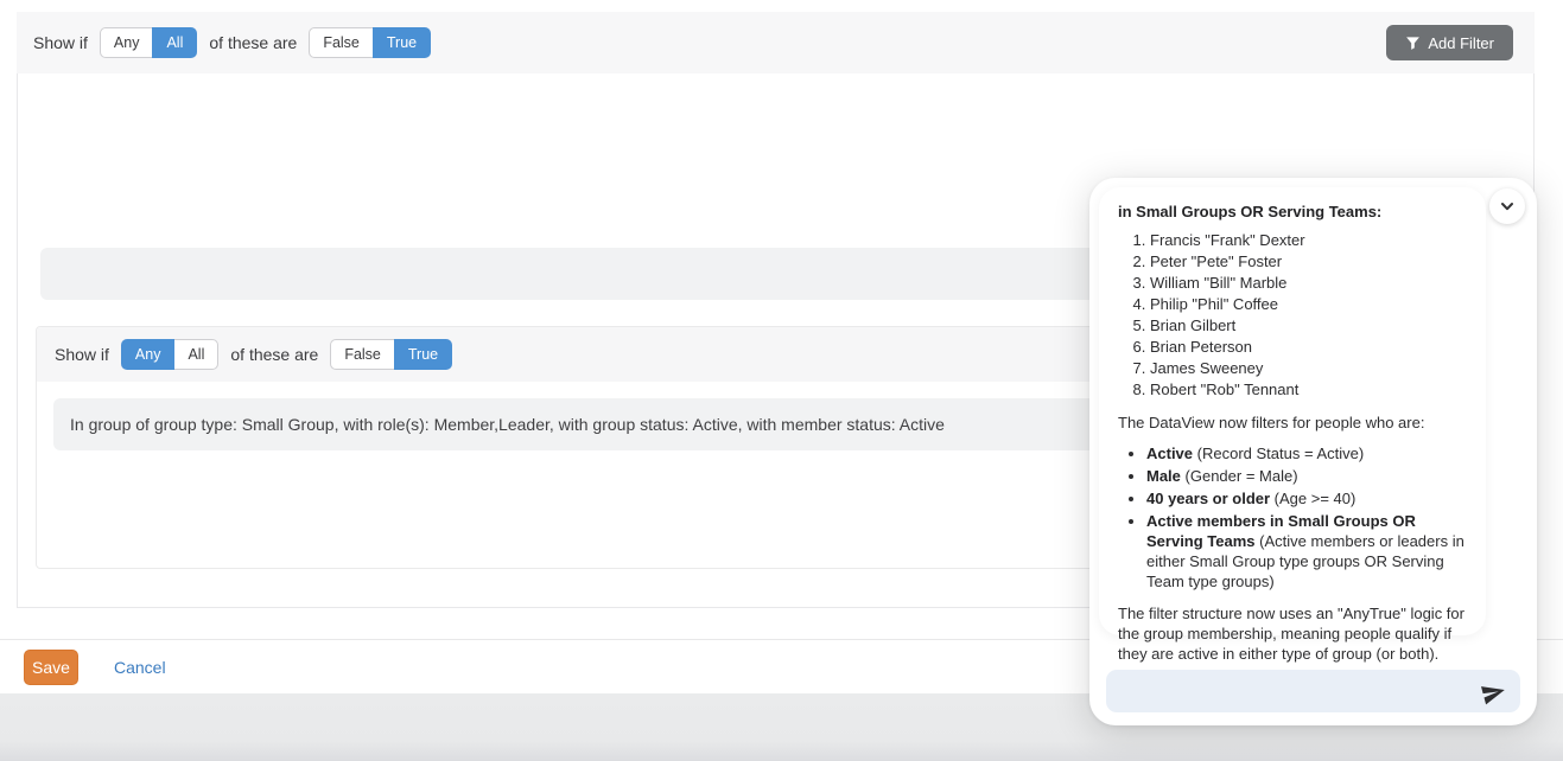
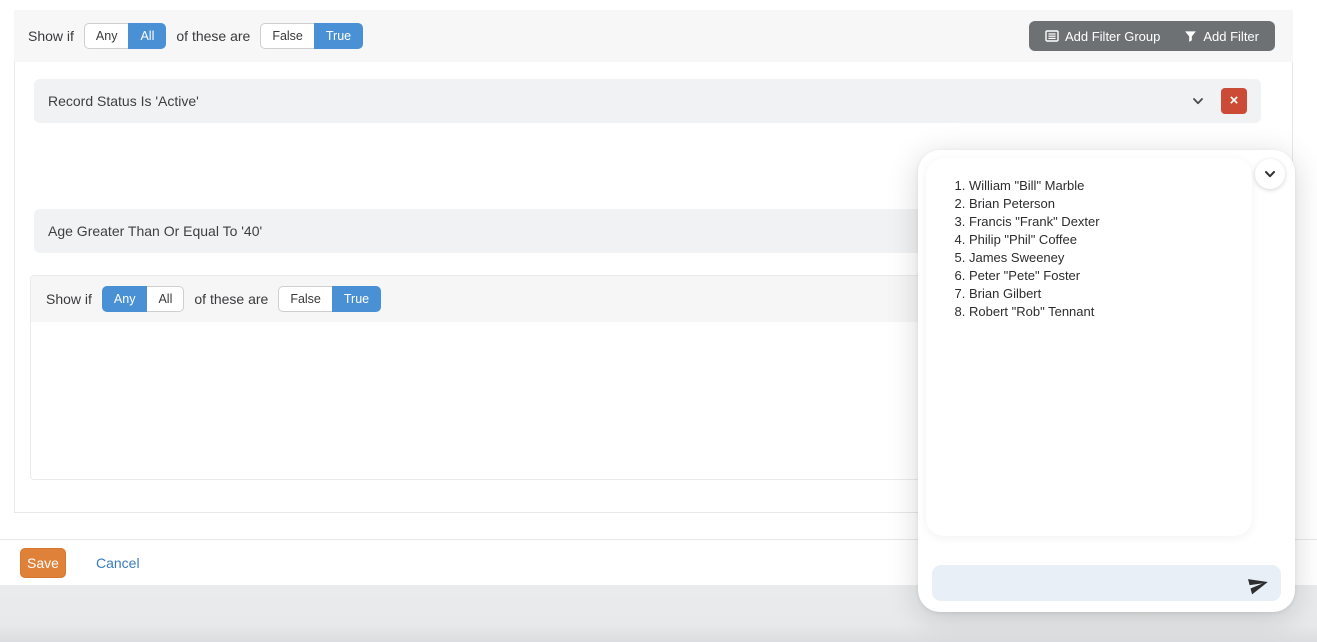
  Show if
  Any
  All
  of these are
  False
  True
+ Add Filter Group
  Add Filter
+ Record Status Is 'Active'
+ ×
+ Age Greater Than Or Equal To '40'
  Show if
  Any
  All
  of these are
  False
  True
- In group of group type: Small Group, with role(s): Member,Leader, with group status: Active, with member status: Active
  Save
  Cancel
- in Small Groups OR Serving Teams:
- Francis "Frank" Dexter
+ William "Bill" Marble
- Peter "Pete" Foster
+ Brian Peterson
- William "Bill" Marble
+ Francis "Frank" Dexter
  Philip "Phil" Coffee
- Brian Gilbert
+ James Sweeney
- Brian Peterson
+ Peter "Pete" Foster
- James Sweeney
+ Brian Gilbert
  Robert "Rob" Tennant
- The DataView now filters for people who are:
- Active (Record Status = Active)
- Male (Gender = Male)
- 40 years or older (Age >= 40)
- Active members in Small Groups OR Serving Teams (Active members or leaders in either Small Group type groups OR Serving Team type groups)
- The filter structure now uses an "AnyTrue" logic for the group membership, meaning people qualify if they are active in either type of group (or both).
